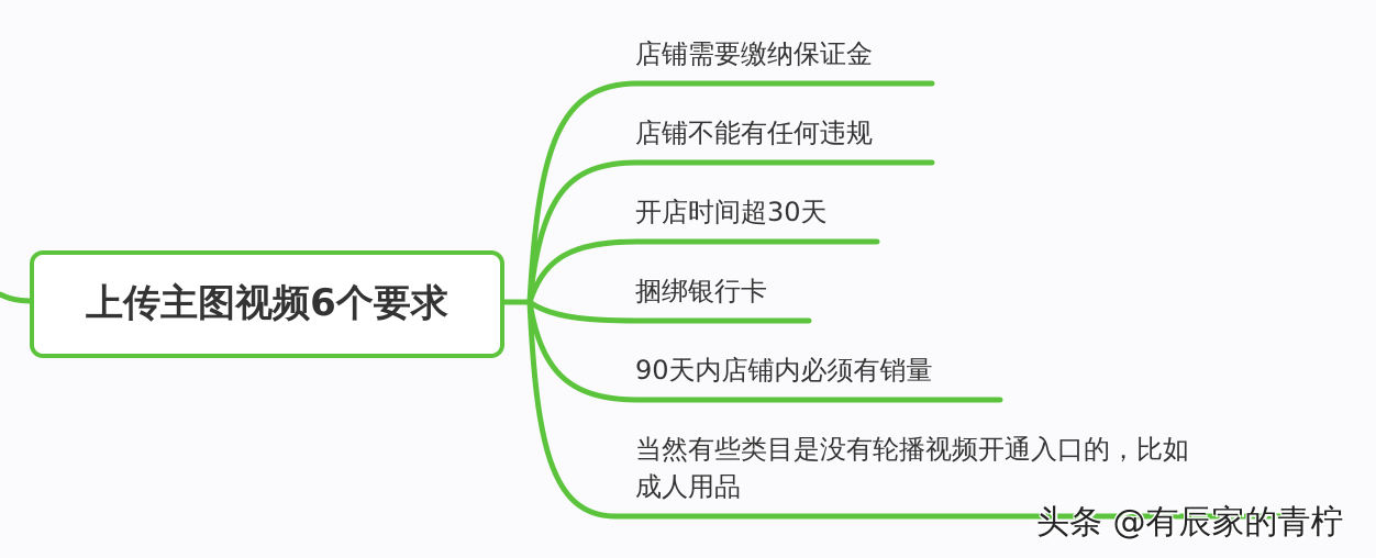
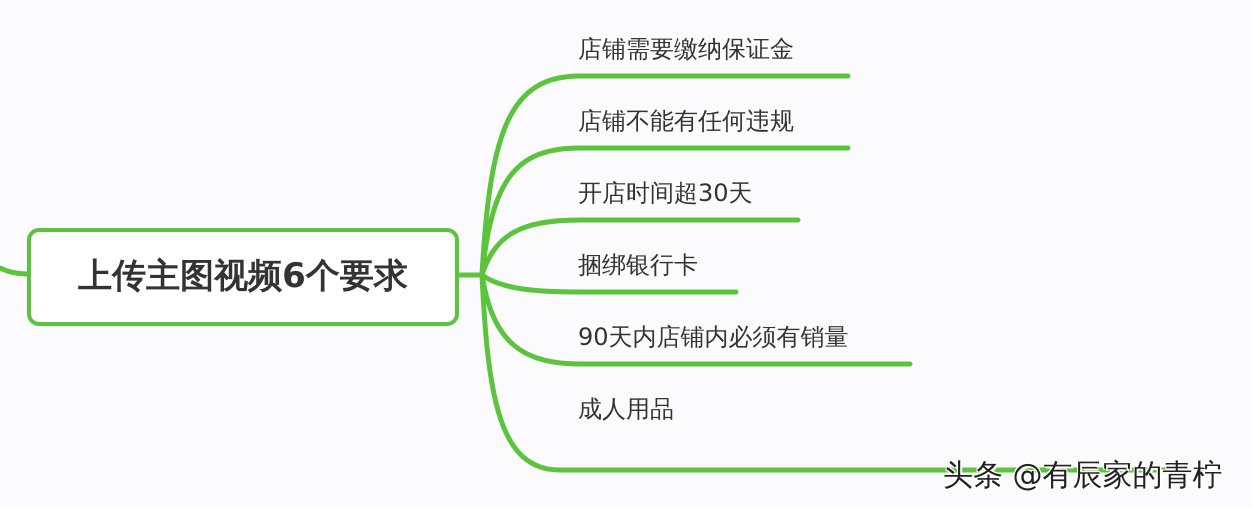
  上传主图视频6个要求
  店铺需要缴纳保证金
  店铺不能有任何违规
  开店时间超30天
  捆绑银行卡
  90天内店铺内必须有销量
- 当然有些类目是没有轮播视频开通入口的，比如
  成人用品
  头条 @有辰家的青柠
